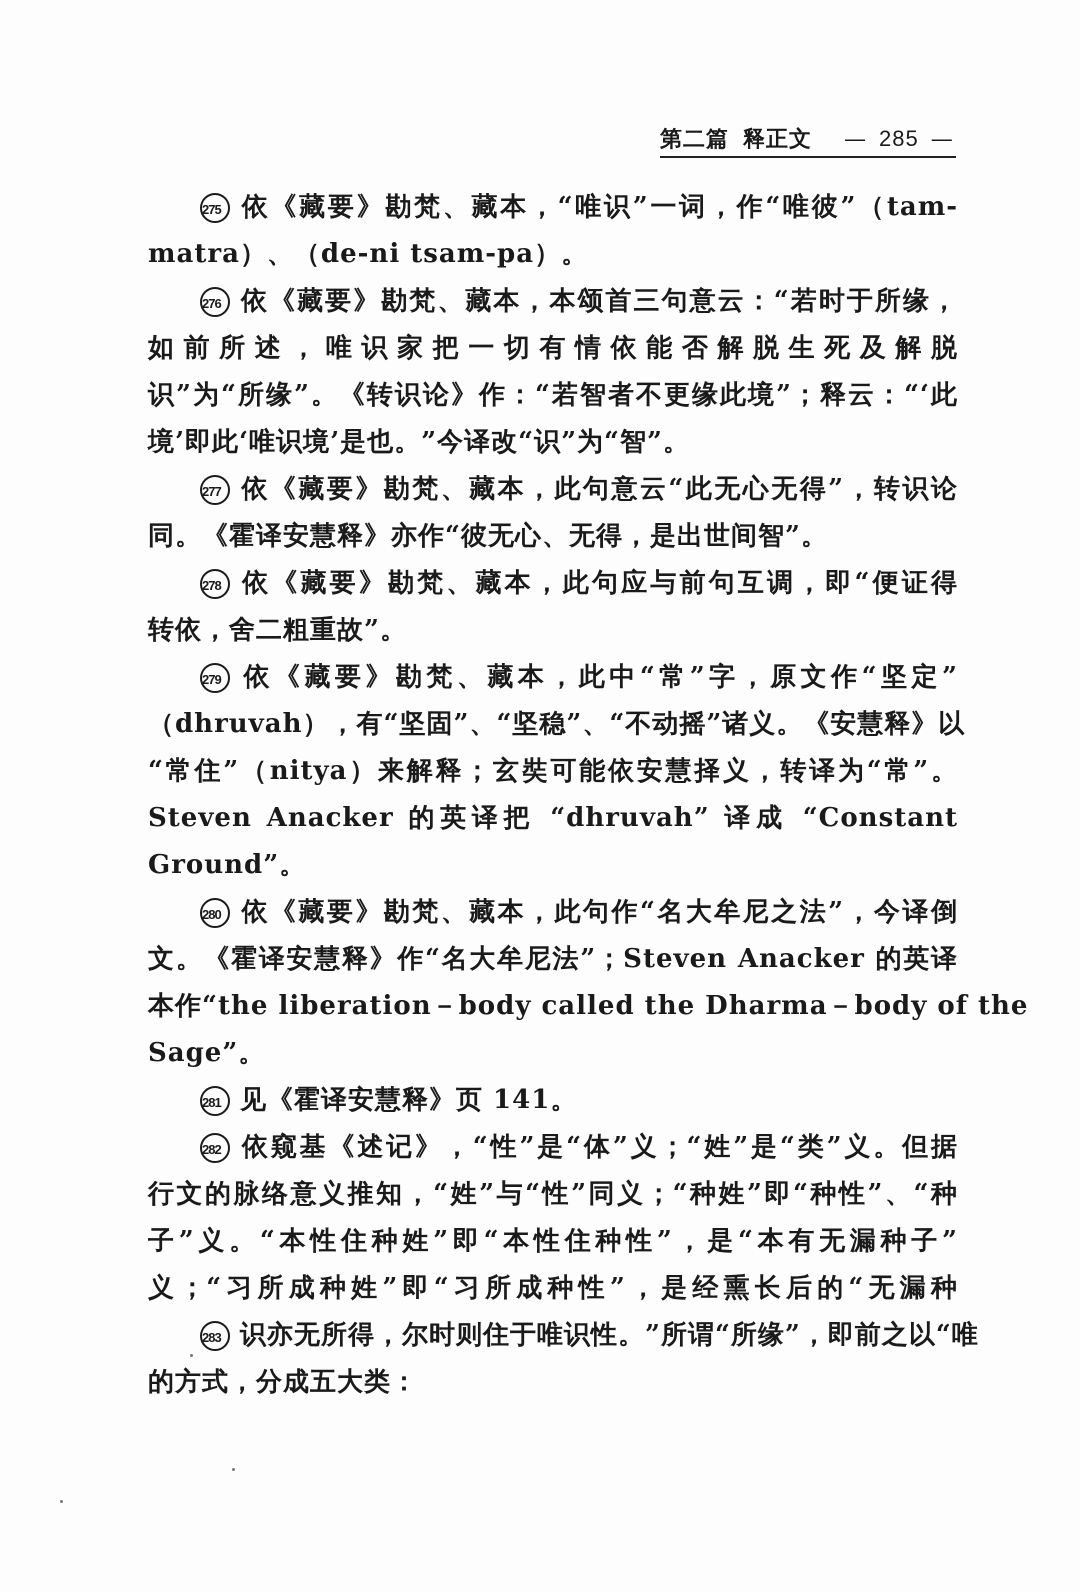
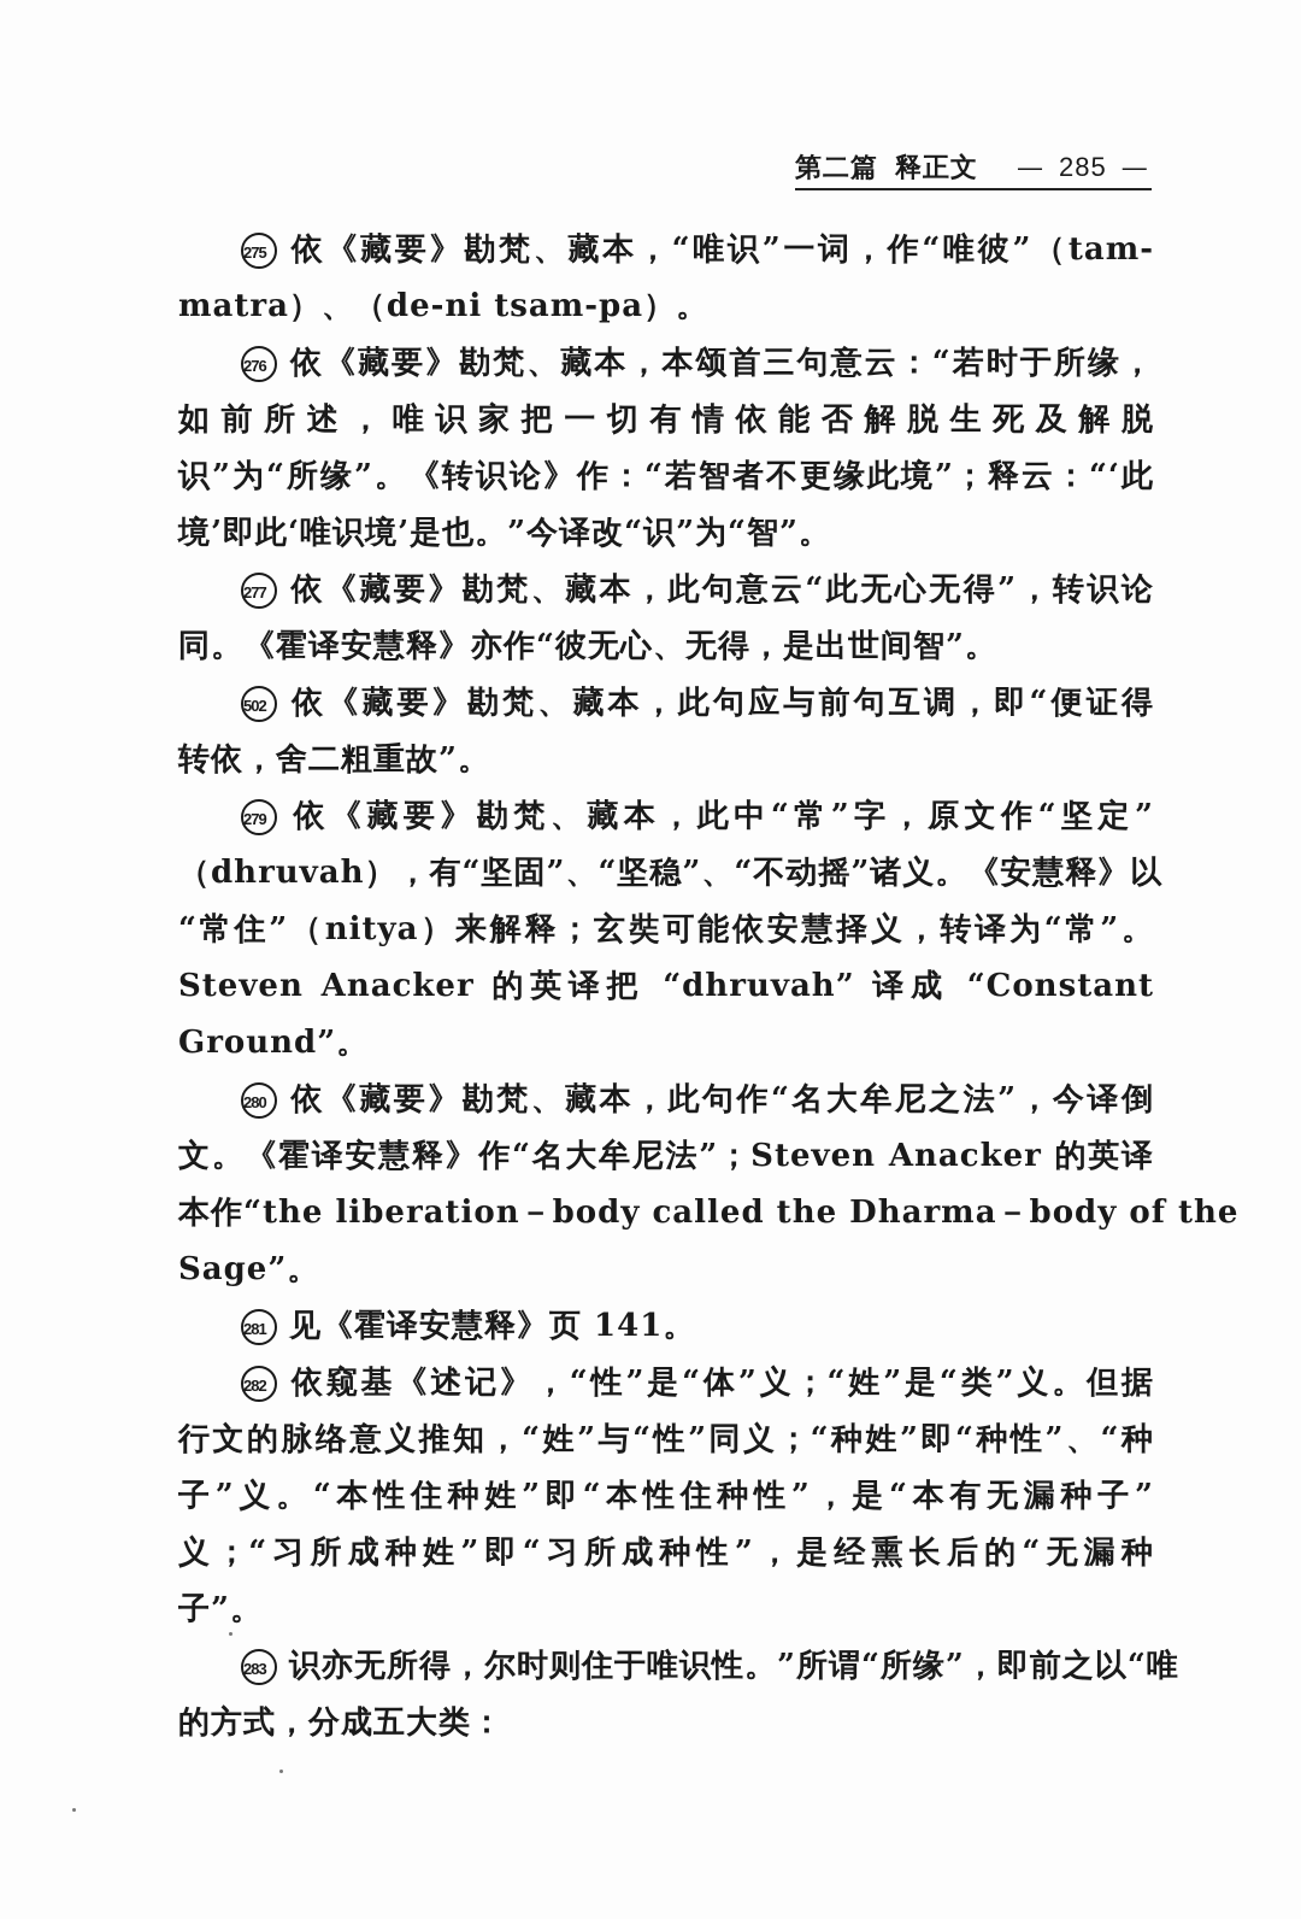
  第二篇
  释正文
  —
  285
  —
  275 依《藏要》勘梵、藏本，“唯识”一词，作“唯彼”（tam-
  matra）、（de-ni tsam-pa）。
  276 依《藏要》勘梵、藏本，本颂首三句意云：“若时于所缘，
  如前所述，唯识家把一切有情依能否解脱生死及解脱
  识”为“所缘”。《转识论》作：“若智者不更缘此境”；释云：“‘此
  境’即此‘唯识境’是也。”今译改“识”为“智”。
  277 依《藏要》勘梵、藏本，此句意云“此无心无得”，转识论
  同。《霍译安慧释》亦作“彼无心、无得，是出世间智”。
- 278 依《藏要》勘梵、藏本，此句应与前句互调，即“便证得
+ 502 依《藏要》勘梵、藏本，此句应与前句互调，即“便证得
  转依，舍二粗重故”。
  279 依《藏要》勘梵、藏本，此中“常”字，原文作“坚定”
  （dhruvah），有“坚固”、“坚稳”、“不动摇”诸义。《安慧释》以
  “常住”（nitya）来解释；玄奘可能依安慧择义，转译为“常”。
  Steven Anacker 的英译把 “dhruvah” 译成 “Constant
  Ground”。
  280 依《藏要》勘梵、藏本，此句作“名大牟尼之法”，今译倒
  文。《霍译安慧释》作“名大牟尼法”；Steven Anacker 的英译
  本作“the liberation－body called the Dharma－body of the
  Sage”。
  281 见《霍译安慧释》页 141。
  282 依窥基《述记》，“性”是“体”义；“姓”是“类”义。但据
  行文的脉络意义推知，“姓”与“性”同义；“种姓”即“种性”、“种
  子”义。“本性住种姓”即“本性住种性”，是“本有无漏种子”
  义；“习所成种姓”即“习所成种性”，是经熏长后的“无漏种
+ 子”。
  283 识亦无所得，尔时则住于唯识性。”所谓“所缘”，即前之以“唯
  的方式，分成五大类：
